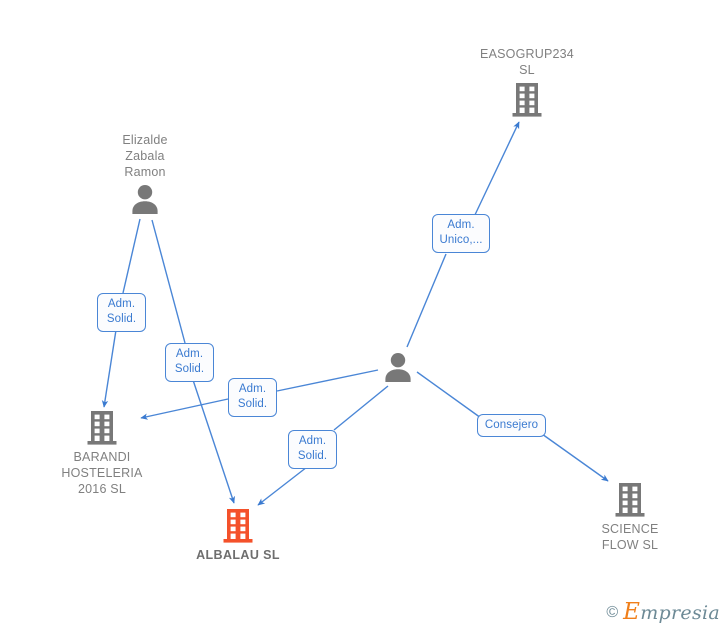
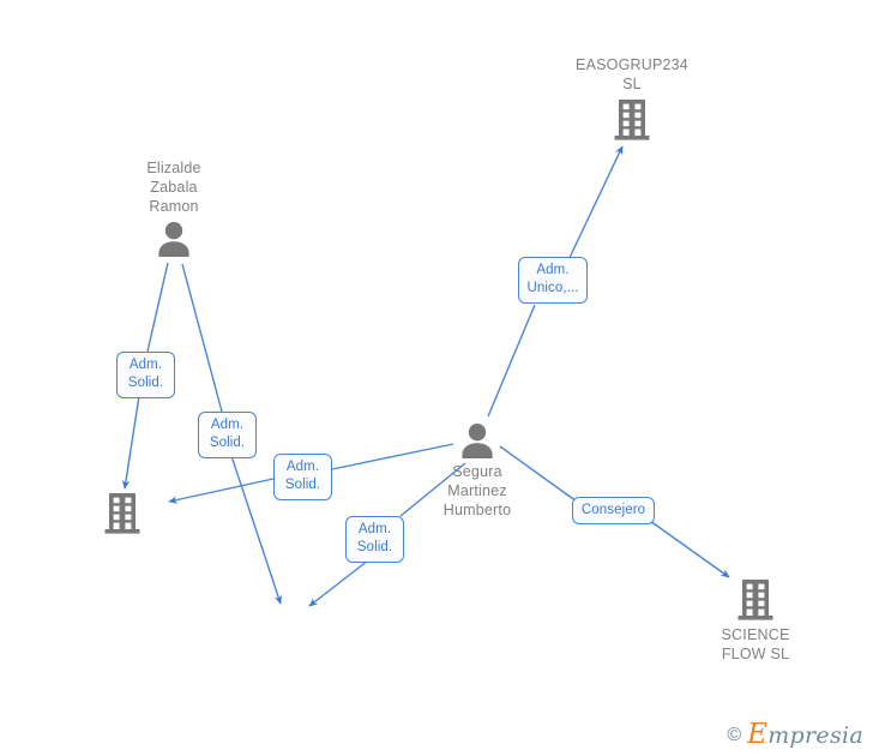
  Adm.
  Solid.
  Adm.
  Solid.
  Adm.
  Solid.
  Adm.
  Solid.
  Adm.
  Unico,...
  Consejero
  Elizalde
  Zabala
  Ramon
+ Segura
+ Martinez
+ Humberto
  EASOGRUP234
  SL
- BARANDI
- HOSTELERIA
- 2016 SL
- ALBALAU SL
  SCIENCE
  FLOW SL
  ©
  Empresia
